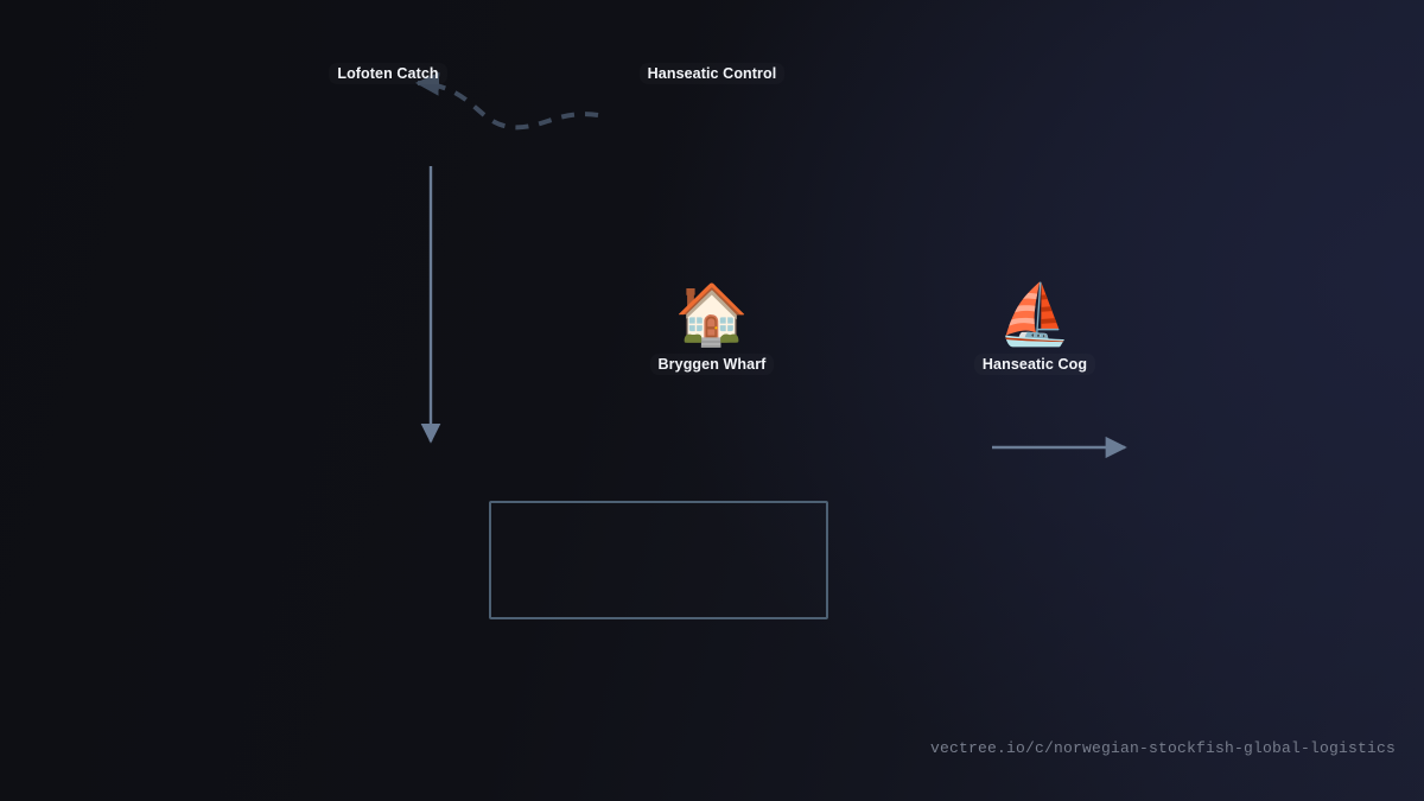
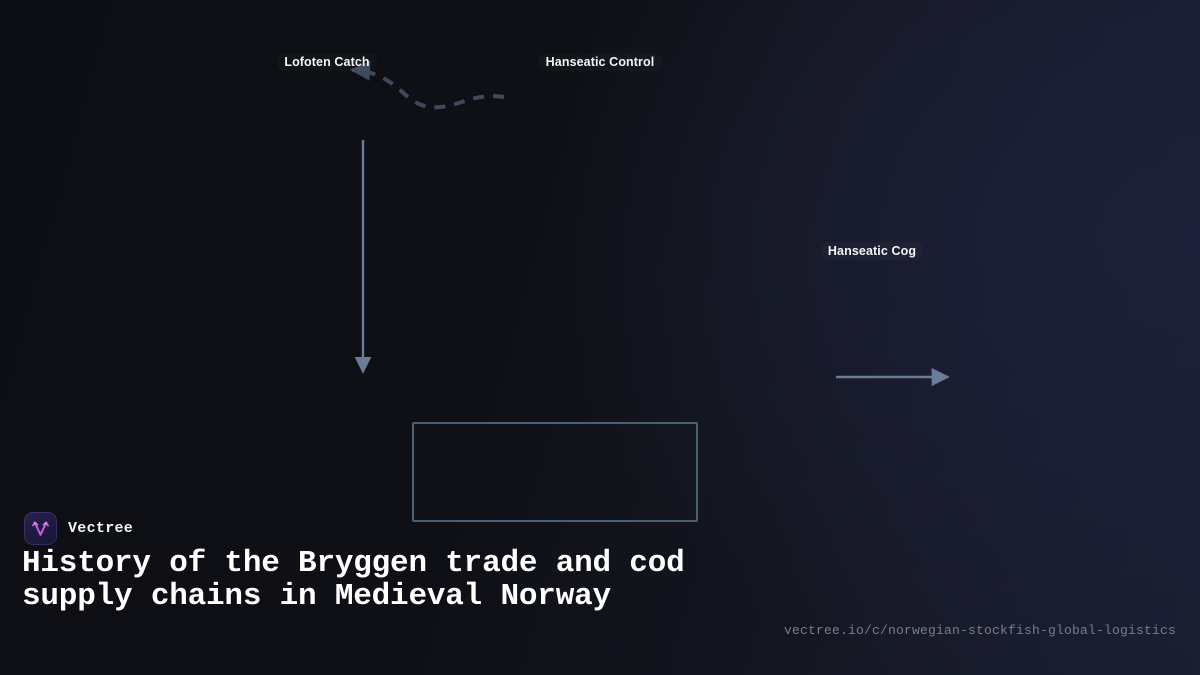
  Lofoten Catch
  Hanseatic Control
- 🏠
- Bryggen Wharf
- ⛵
  Hanseatic Cog
+ Vectree
+ History of the Bryggen trade and cod supply chains in Medieval Norway
  vectree.io/c/norwegian-stockfish-global-logistics
